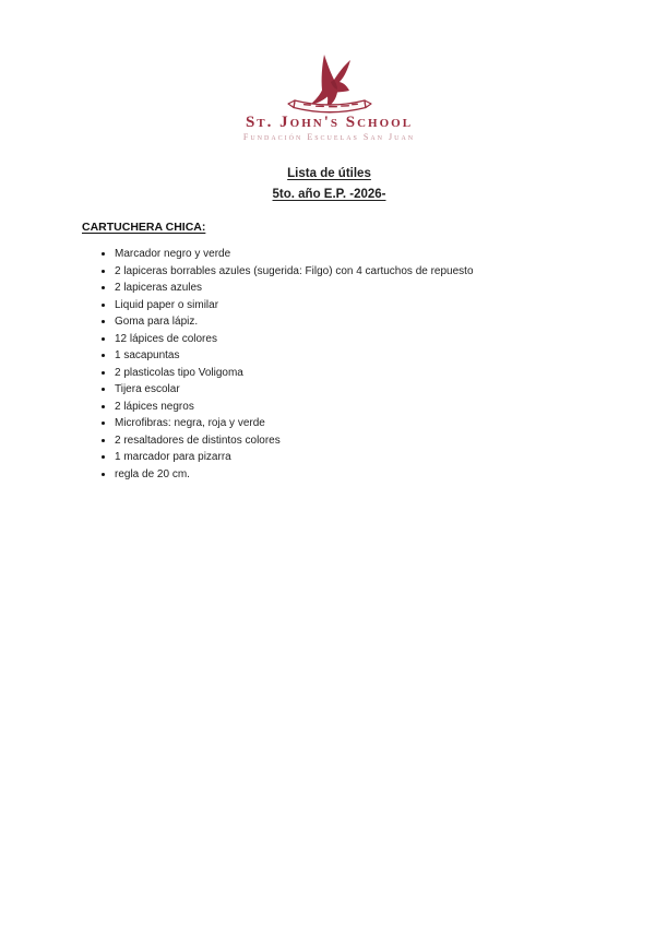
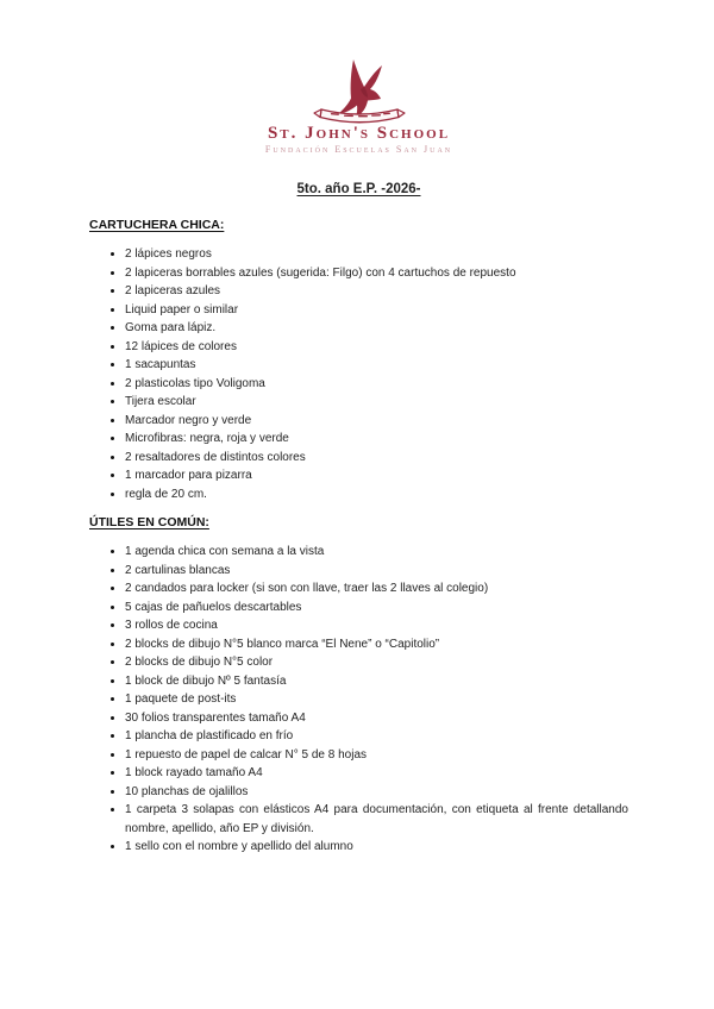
  St. John's School
  Fundación Escuelas San Juan
- Lista de útiles
  5to. año E.P. -2026-
  CARTUCHERA CHICA:
- Marcador negro y verde
+ 2 lápices negros
  2 lapiceras borrables azules (sugerida: Filgo) con 4 cartuchos de repuesto
  2 lapiceras azules
  Liquid paper o similar
  Goma para lápiz.
  12 lápices de colores
  1 sacapuntas
  2 plasticolas tipo Voligoma
  Tijera escolar
- 2 lápices negros
+ Marcador negro y verde
  Microfibras: negra, roja y verde
  2 resaltadores de distintos colores
  1 marcador para pizarra
  regla de 20 cm.
+ ÚTILES EN COMÚN:
+ 1 agenda chica con semana a la vista
+ 2 cartulinas blancas
+ 2 candados para locker (si son con llave, traer las 2 llaves al colegio)
+ 5 cajas de pañuelos descartables
+ 3 rollos de cocina
+ 2 blocks de dibujo N°5 blanco marca “El Nene” o “Capitolio”
+ 2 blocks de dibujo N°5 color
+ 1 block de dibujo Nº 5 fantasía
+ 1 paquete de post-its
+ 30 folios transparentes tamaño A4
+ 1 plancha de plastificado en frío
+ 1 repuesto de papel de calcar N° 5 de 8 hojas
+ 1 block rayado tamaño A4
+ 10 planchas de ojalillos
+ 1 carpeta 3 solapas con elásticos A4 para documentación, con etiqueta al frente detallando nombre, apellido, año EP y división.
+ 1 sello con el nombre y apellido del alumno
